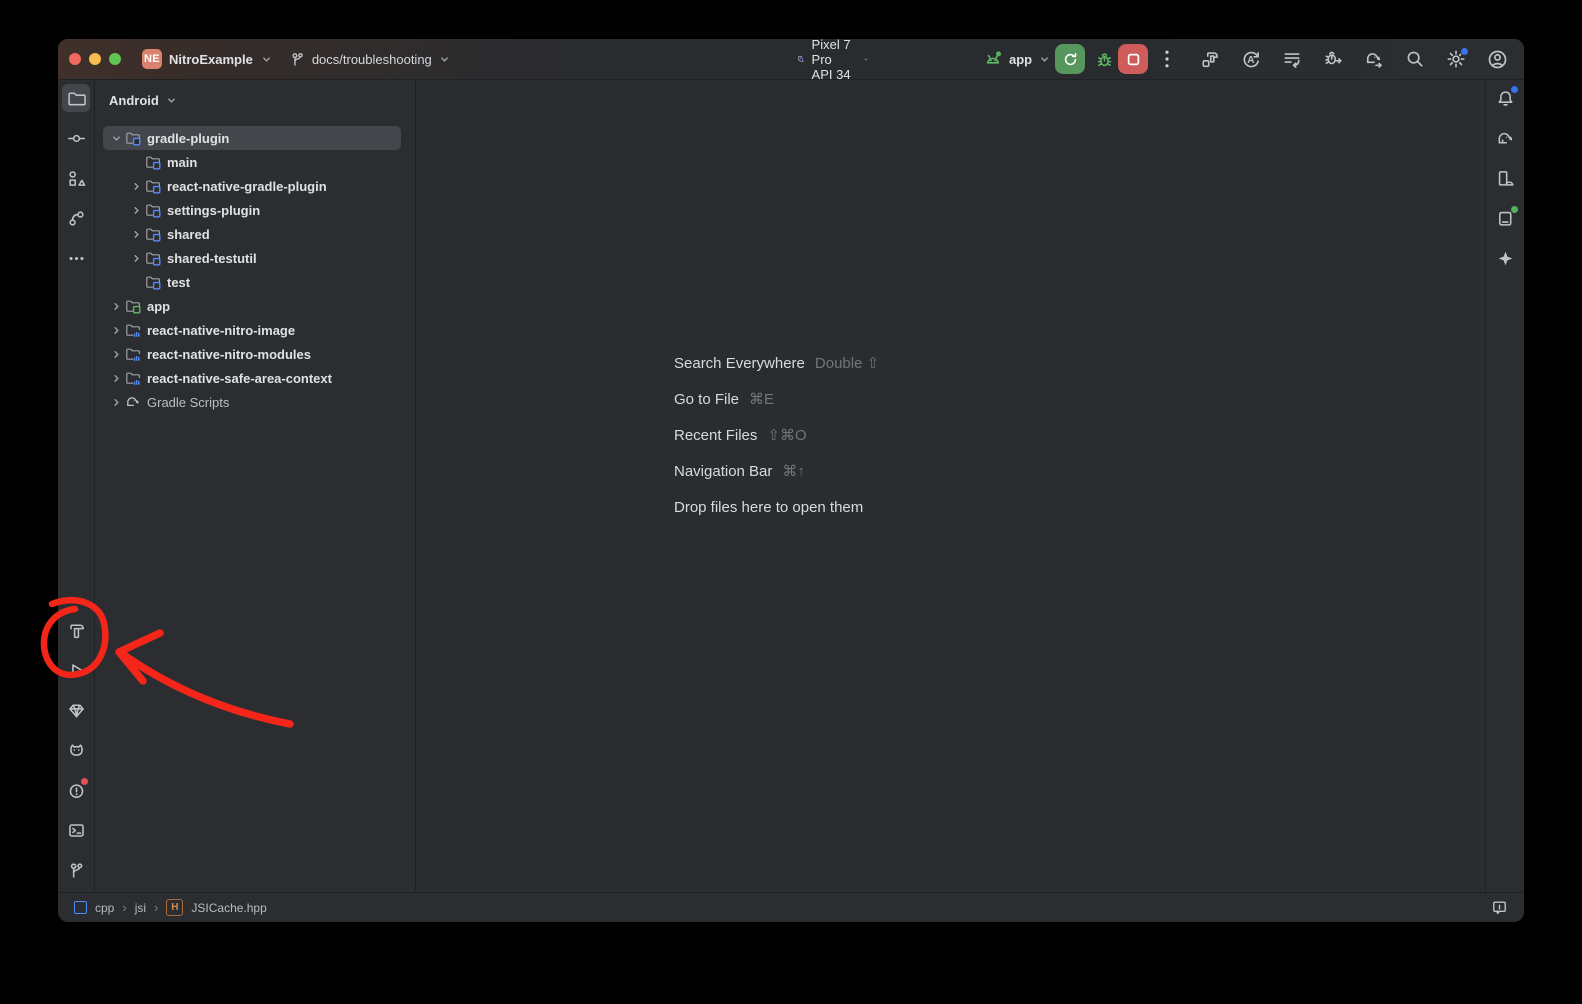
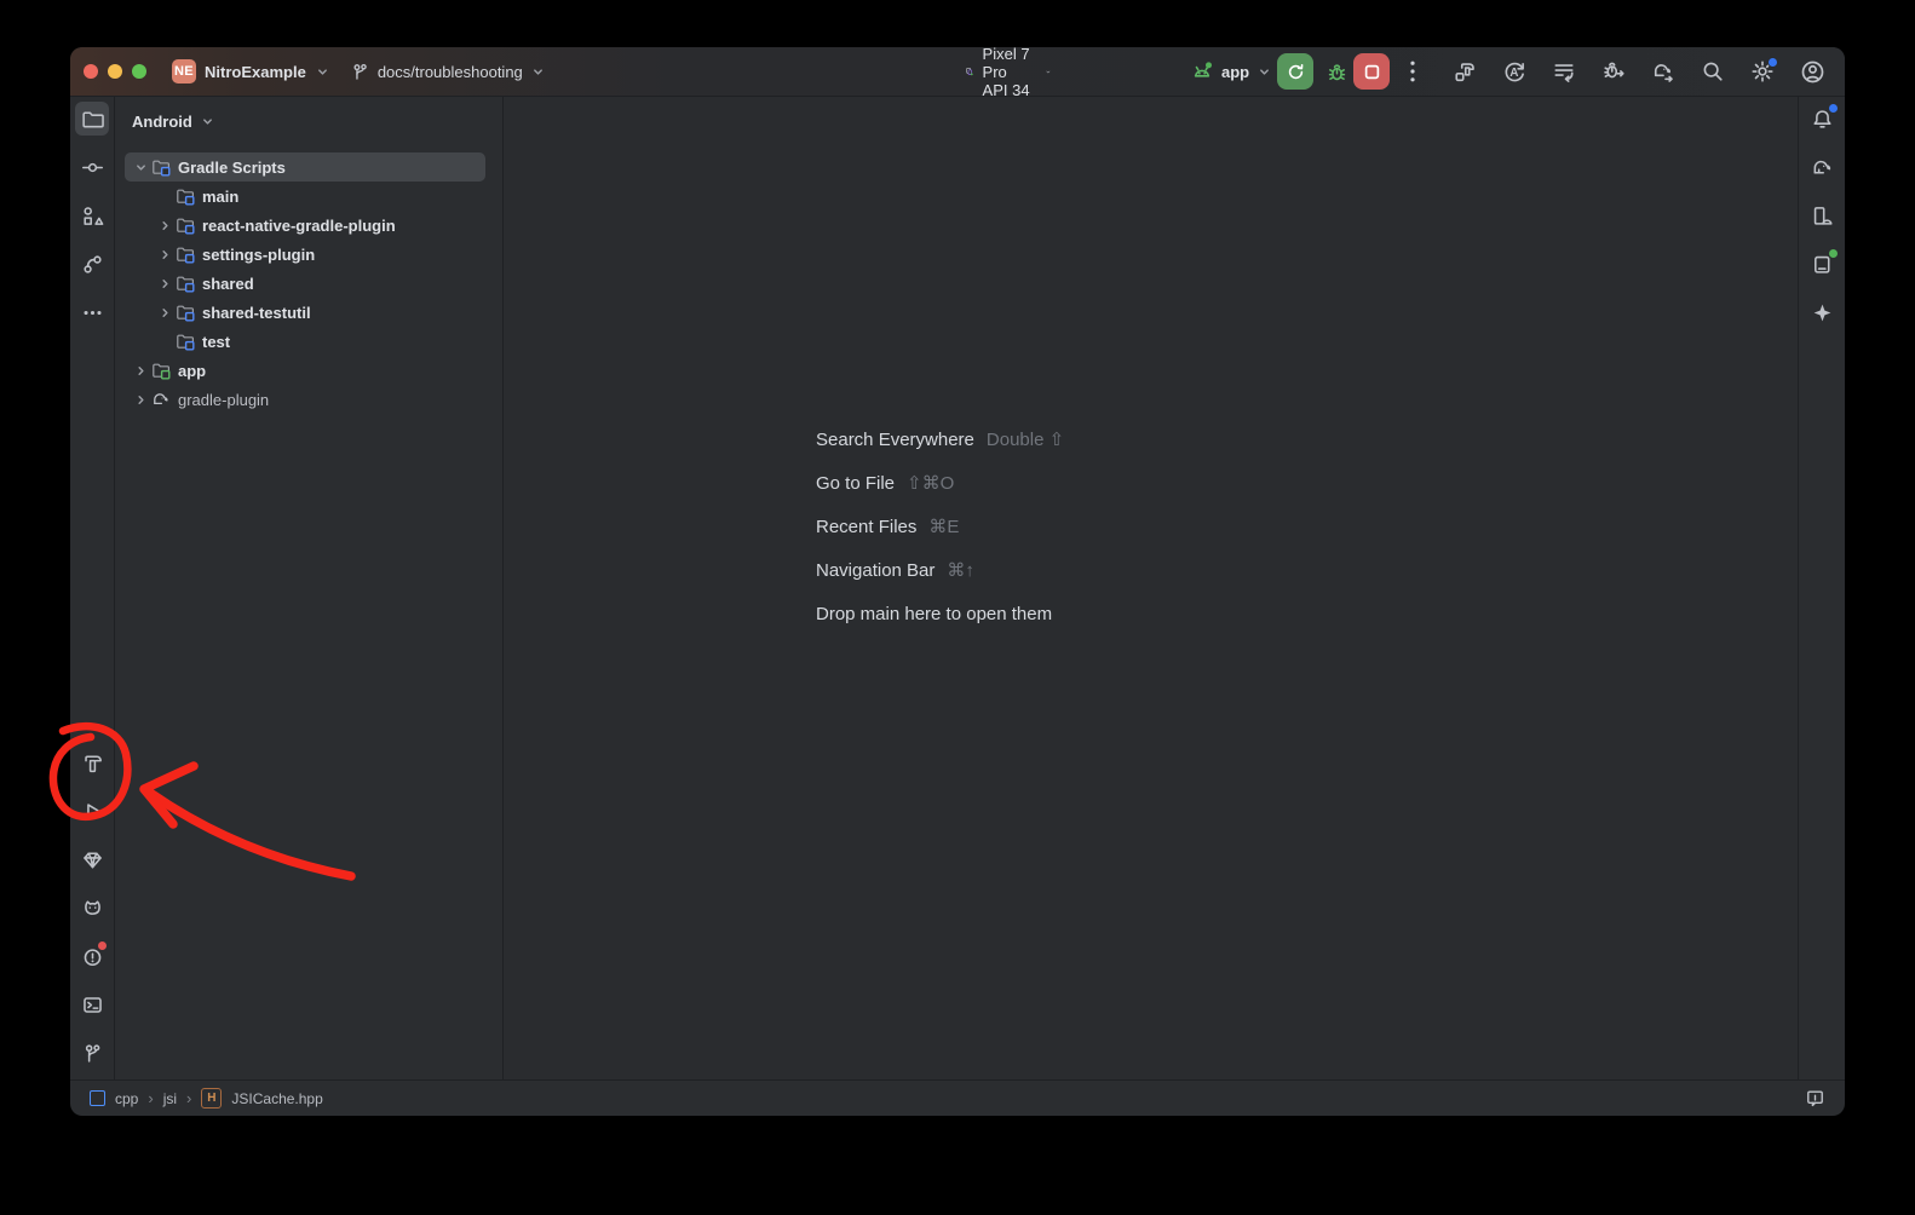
  NE
  NitroExample
  docs/troubleshooting
  Pixel 7 Pro API 34
  app
  A
  Android
- gradle-plugin
+ Gradle Scripts
  main
  react-native-gradle-plugin
  settings-plugin
  shared
  shared-testutil
  test
  app
- react-native-nitro-image
- react-native-nitro-modules
- react-native-safe-area-context
- Gradle Scripts
+ gradle-plugin
  Search Everywhere
  Double ⇧
  Go to File
- ⌘E
+ ⇧⌘O
  Recent Files
- ⇧⌘O
+ ⌘E
  Navigation Bar
  ⌘↑
- Drop files here to open them
+ Drop main here to open them
  cpp
  ›
  jsi
  ›
  H
  JSICache.hpp
